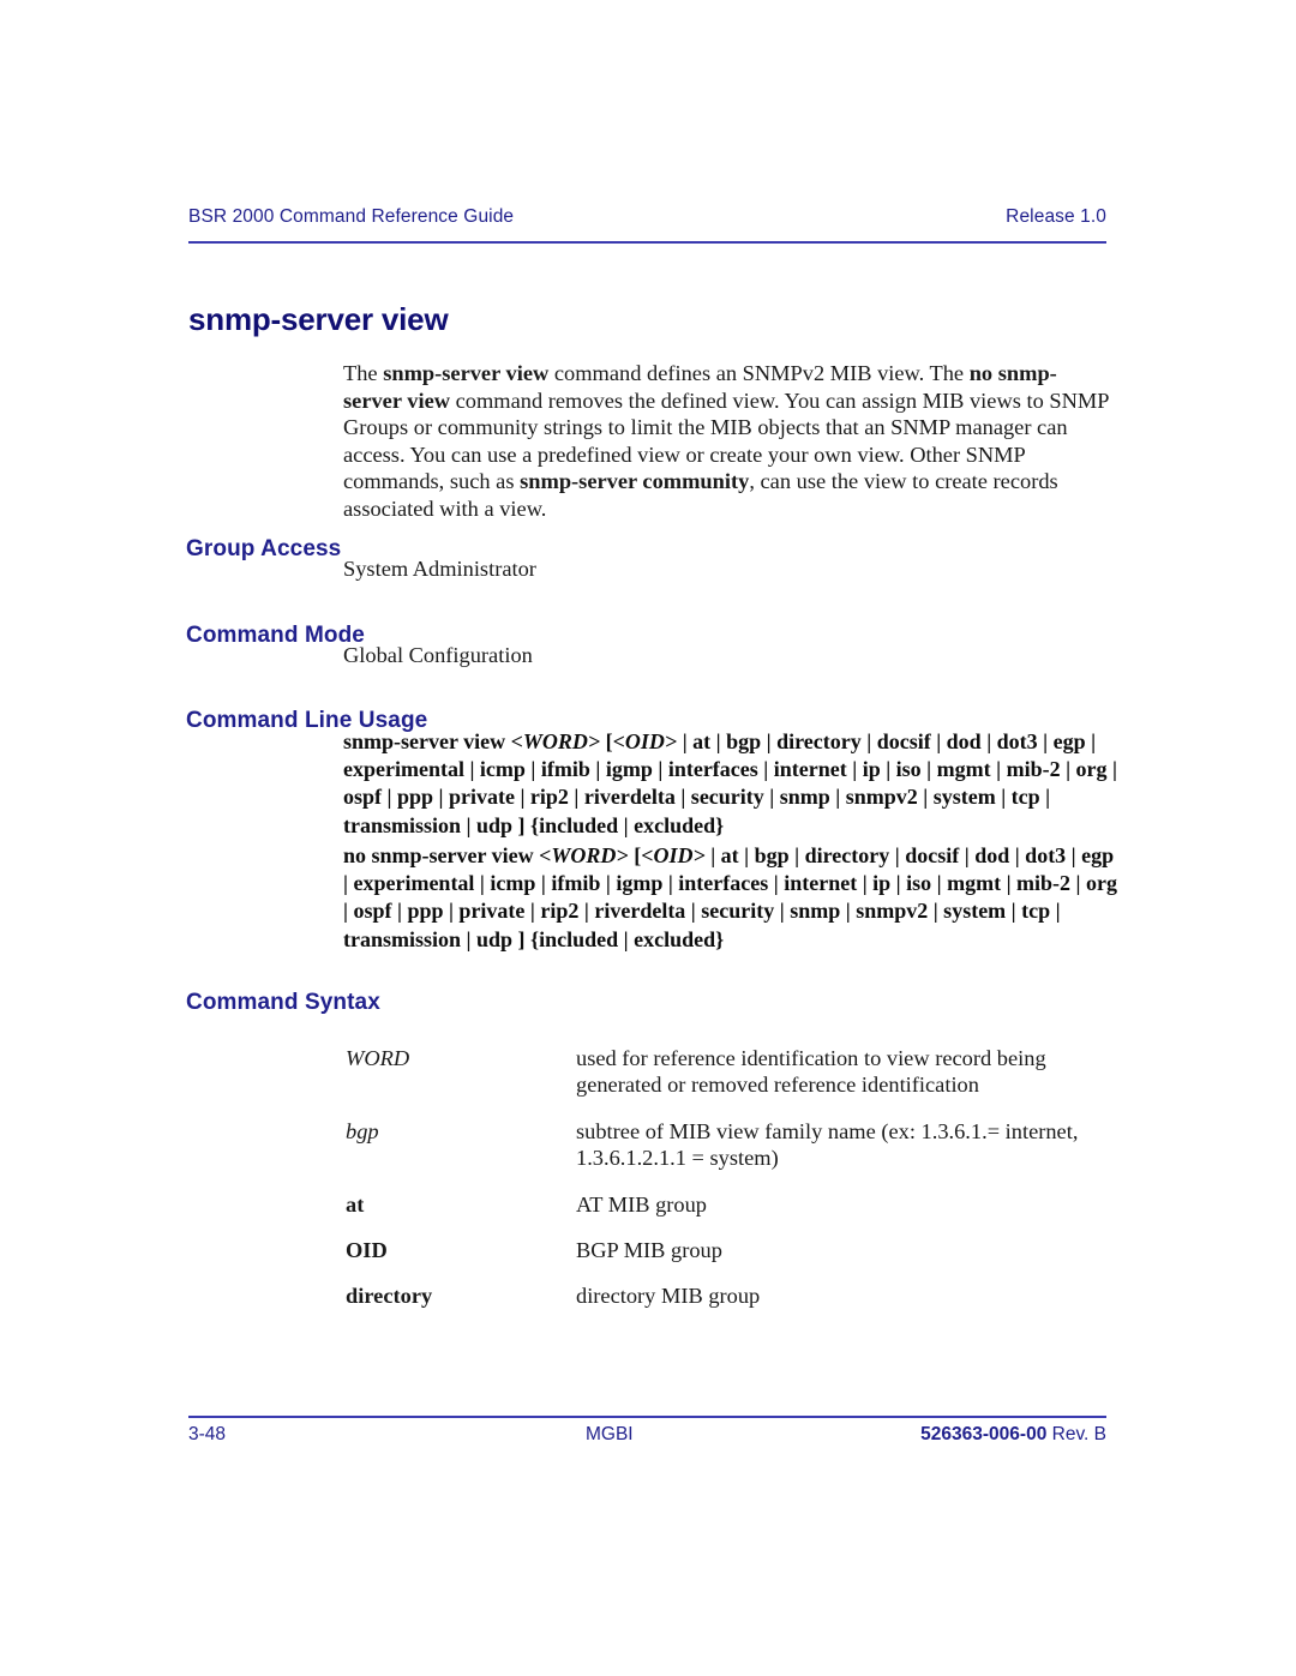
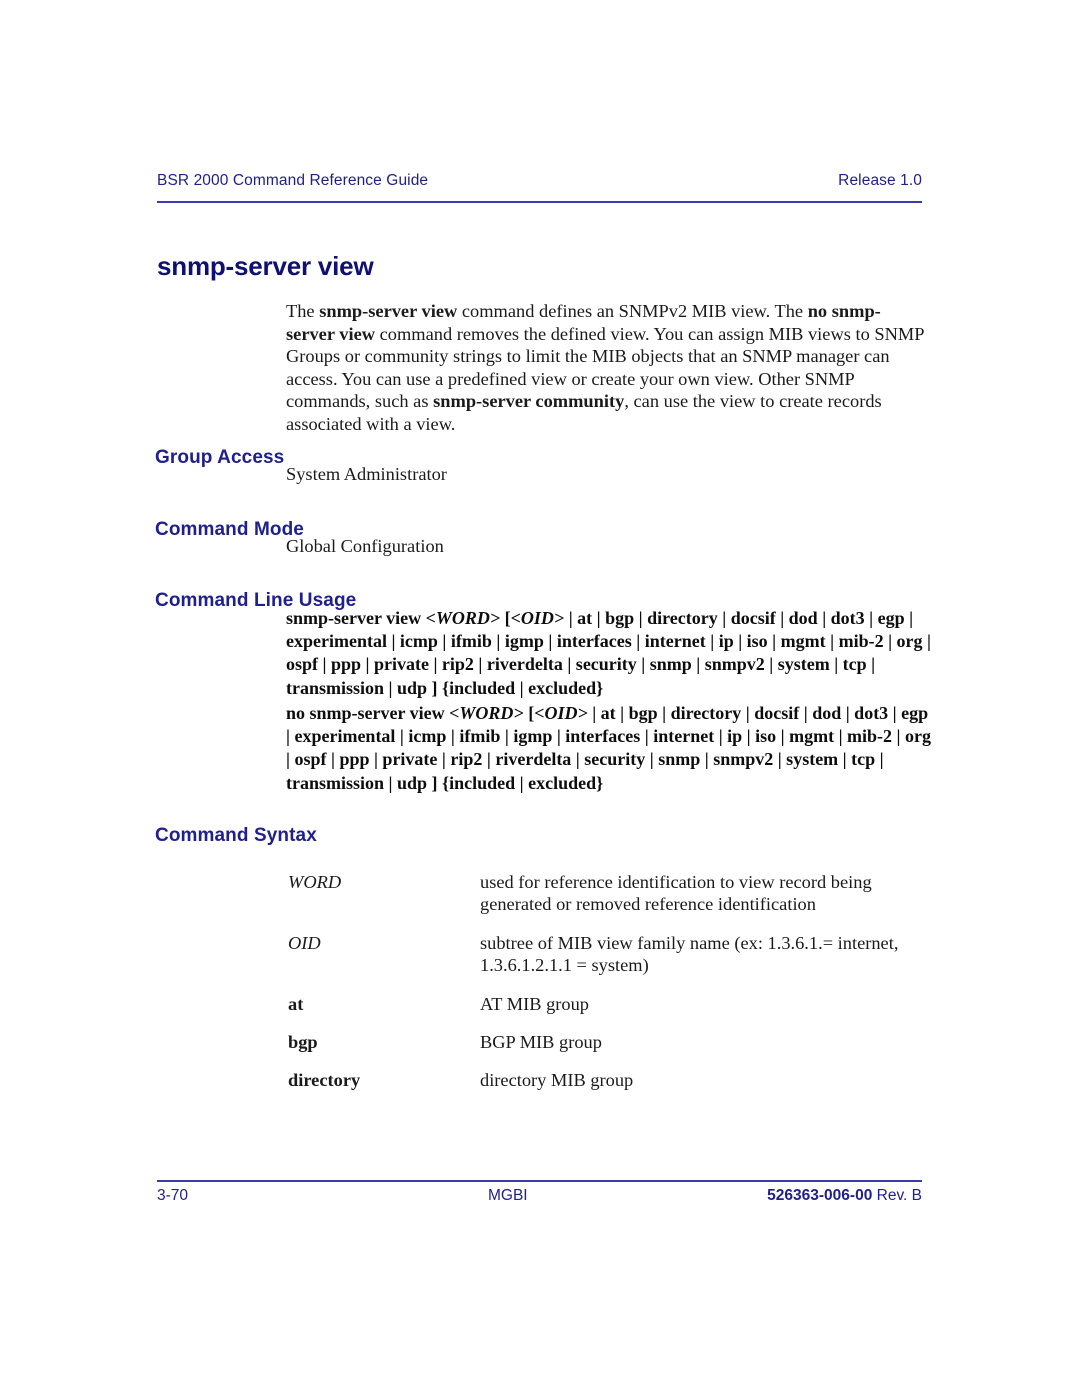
  BSR 2000 Command Reference Guide
  Release 1.0
  snmp-server view
  The snmp-server view command defines an SNMPv2 MIB view. The no snmp-server view command removes the defined view. You can assign MIB views to SNMP Groups or community strings to limit the MIB objects that an SNMP manager can access. You can use a predefined view or create your own view. Other SNMP commands, such as snmp-server community, can use the view to create records associated with a view.
  Group Access
  System Administrator
  Command Mode
  Global Configuration
  Command Line Usage
  snmp-server view <WORD> [<OID> | at | bgp | directory | docsif | dod | dot3 | egp | experimental | icmp | ifmib | igmp | interfaces | internet | ip | iso | mgmt | mib-2 | org | ospf | ppp | private | rip2 | riverdelta | security | snmp | snmpv2 | system | tcp | transmission | udp ] {included | excluded}
  no snmp-server view <WORD> [<OID> | at | bgp | directory | docsif | dod | dot3 | egp | experimental | icmp | ifmib | igmp | interfaces | internet | ip | iso | mgmt | mib-2 | org | ospf | ppp | private | rip2 | riverdelta | security | snmp | snmpv2 | system | tcp | transmission | udp ] {included | excluded}
  Command Syntax
  WORD	used for reference identification to view record being generated or removed reference identification
- bgp	subtree of MIB view family name (ex: 1.3.6.1.= internet, 1.3.6.1.2.1.1 = system)
+ OID	subtree of MIB view family name (ex: 1.3.6.1.= internet, 1.3.6.1.2.1.1 = system)
  at	AT MIB group
- OID	BGP MIB group
+ bgp	BGP MIB group
  directory	directory MIB group
- 3-48
+ 3-70
  MGBI
  526363-006-00 Rev. B
